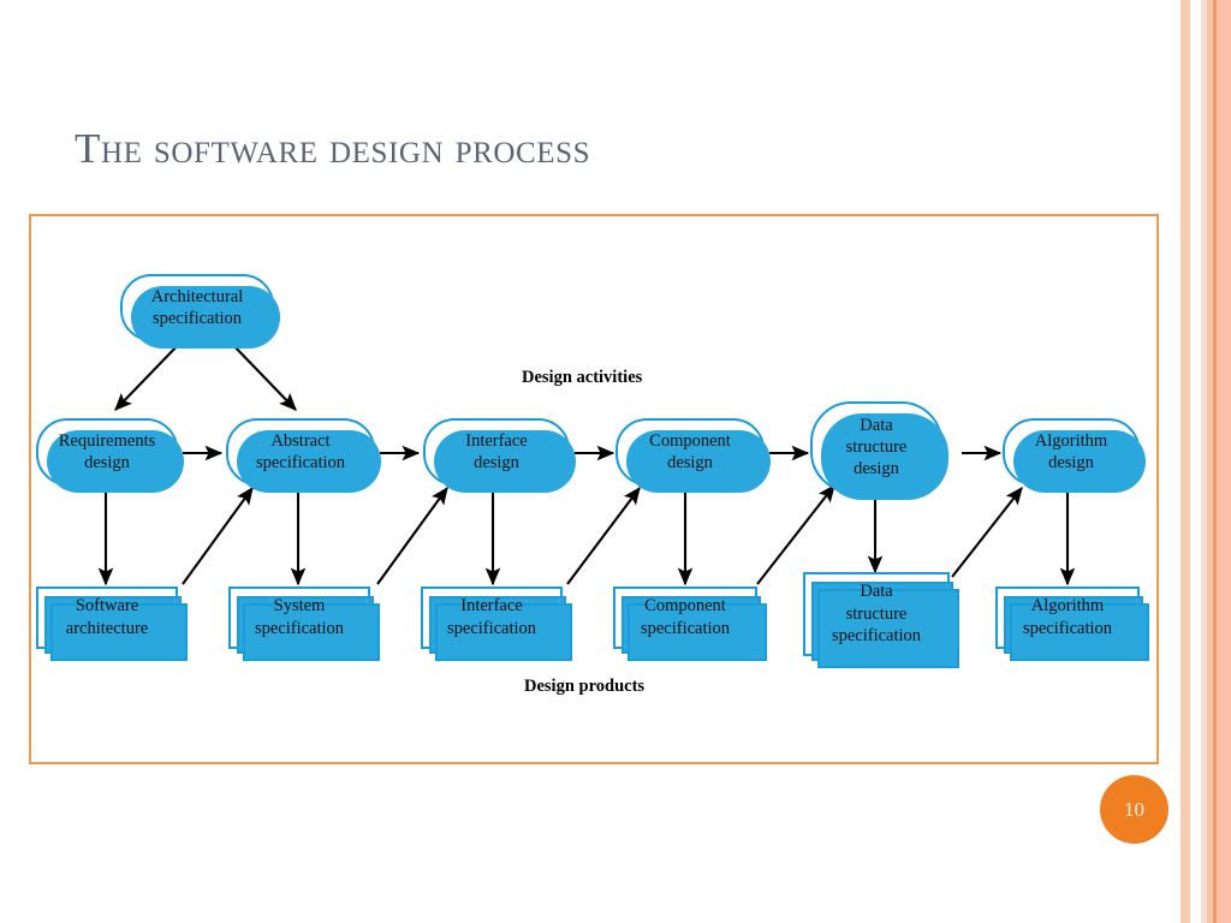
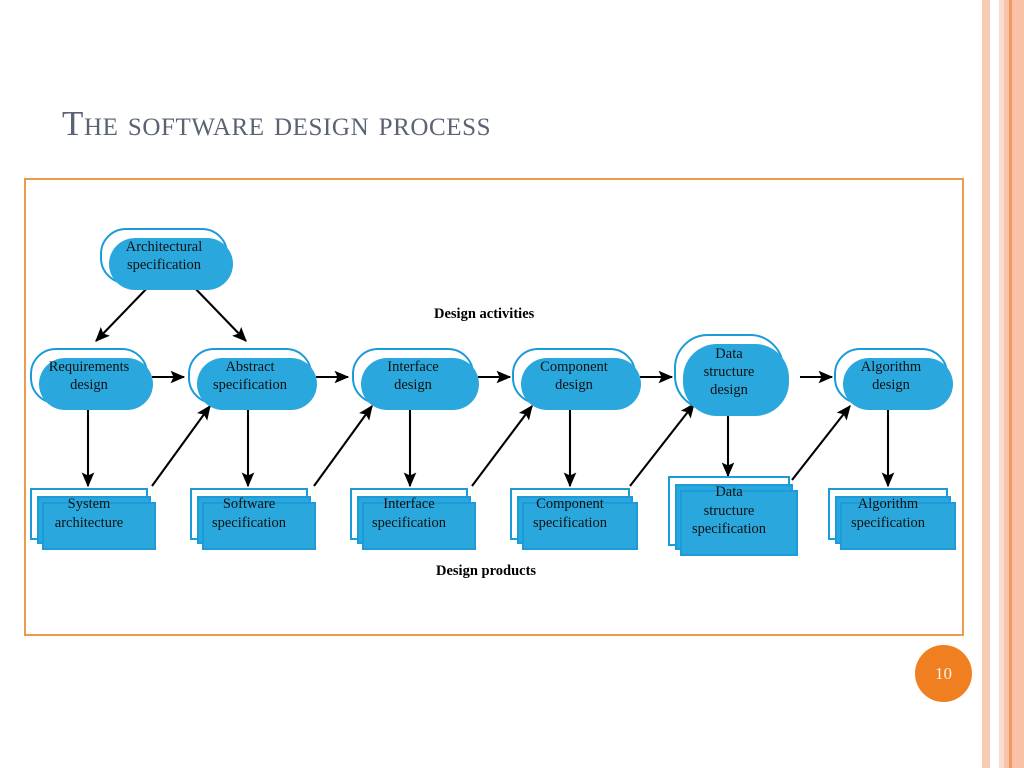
  The software design process
  Architectural
  specification
  Requirements
  design
  Abstract
  specification
  Interface
  design
  Component
  design
  Data
  structure
  design
  Algorithm
  design
- Software
+ System
  architecture
- System
+ Software
  specification
  Interface
  specification
  Component
  specification
  Data
  structure
  specification
  Algorithm
  specification
  Design activities
  Design products
  10
